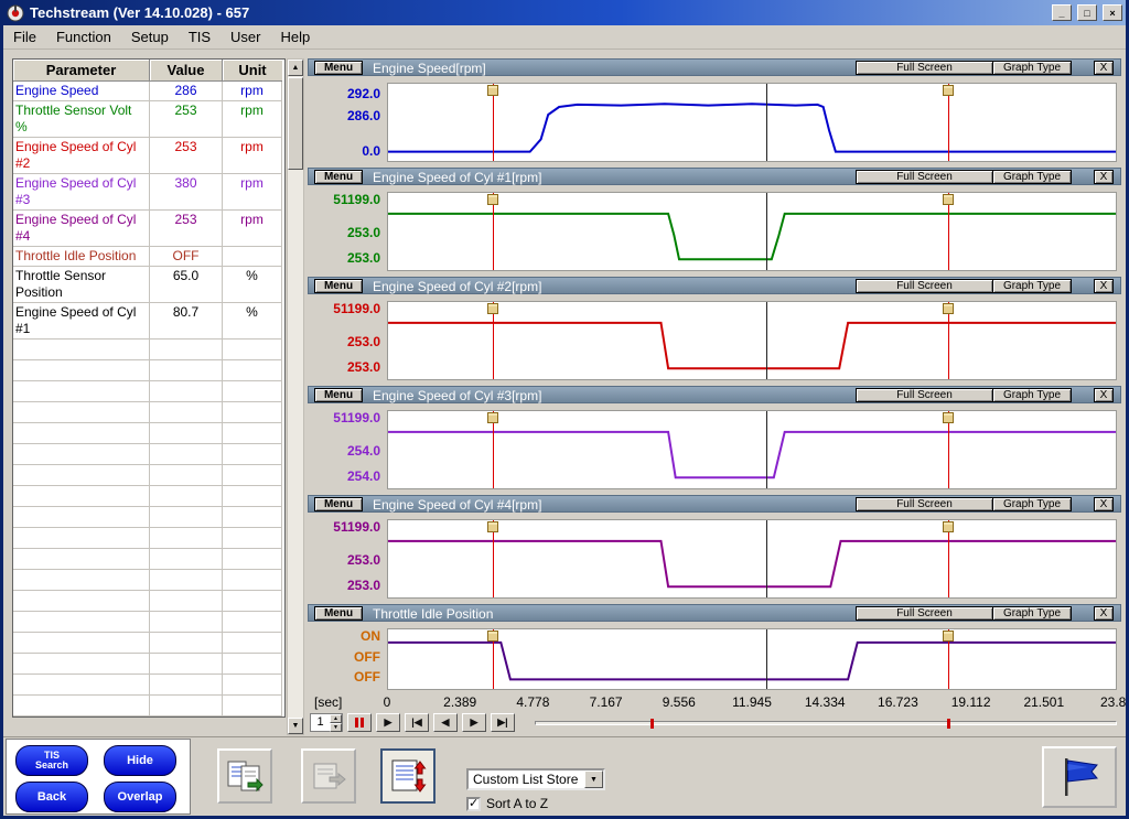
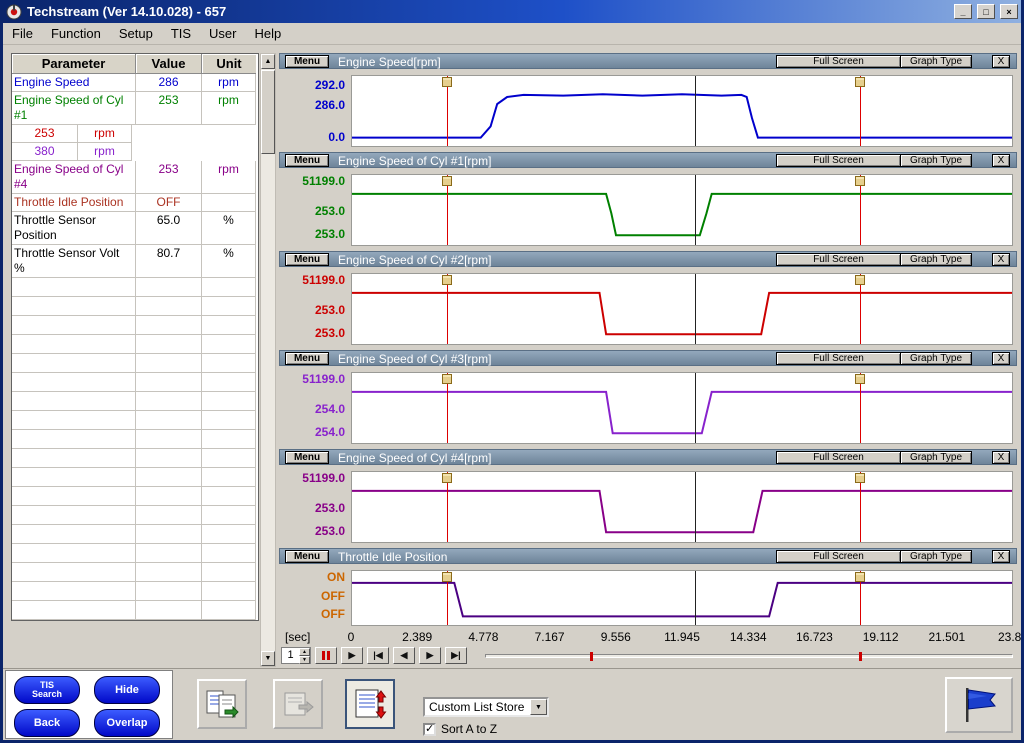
  Techstream (Ver 14.10.028) - 657
  _
  □
  ×
  File
  Function
  Setup
  TIS
  User
  Help
  Parameter
  Value
  Unit
  Engine Speed
  286
  rpm
- Throttle Sensor Volt %
+ Engine Speed of Cyl #1
  253
  rpm
- Engine Speed of Cyl #2
  253
  rpm
- Engine Speed of Cyl #3
  380
  rpm
  Engine Speed of Cyl #4
  253
  rpm
  Throttle Idle Position
  OFF
  Throttle Sensor Position
  65.0
  %
- Engine Speed of Cyl #1
+ Throttle Sensor Volt %
  80.7
  %
  Menu
  Engine Speed[rpm]
  Full Screen
  Graph Type
  X
  292.0
  286.0
  0.0
  Menu
  Engine Speed of Cyl #1[rpm]
  Full Screen
  Graph Type
  X
  51199.0
  253.0
  253.0
  Menu
  Engine Speed of Cyl #2[rpm]
  Full Screen
  Graph Type
  X
  51199.0
  253.0
  253.0
  Menu
  Engine Speed of Cyl #3[rpm]
  Full Screen
  Graph Type
  X
  51199.0
  254.0
  254.0
  Menu
  Engine Speed of Cyl #4[rpm]
  Full Screen
  Graph Type
  X
  51199.0
  253.0
  253.0
  Menu
  Throttle Idle Position
  Full Screen
  Graph Type
  X
  ON
  OFF
  OFF
  [sec]
  0
  2.389
  4.778
  7.167
  9.556
  11.945
  14.334
  16.723
  19.112
  21.501
  23.8
  1
  ▶
  |◀
  ◀
  ▶
  ▶|
  TIS
  Search
  Hide
  Back
  Overlap
  Custom List Store
  ✓
  Sort A to Z
